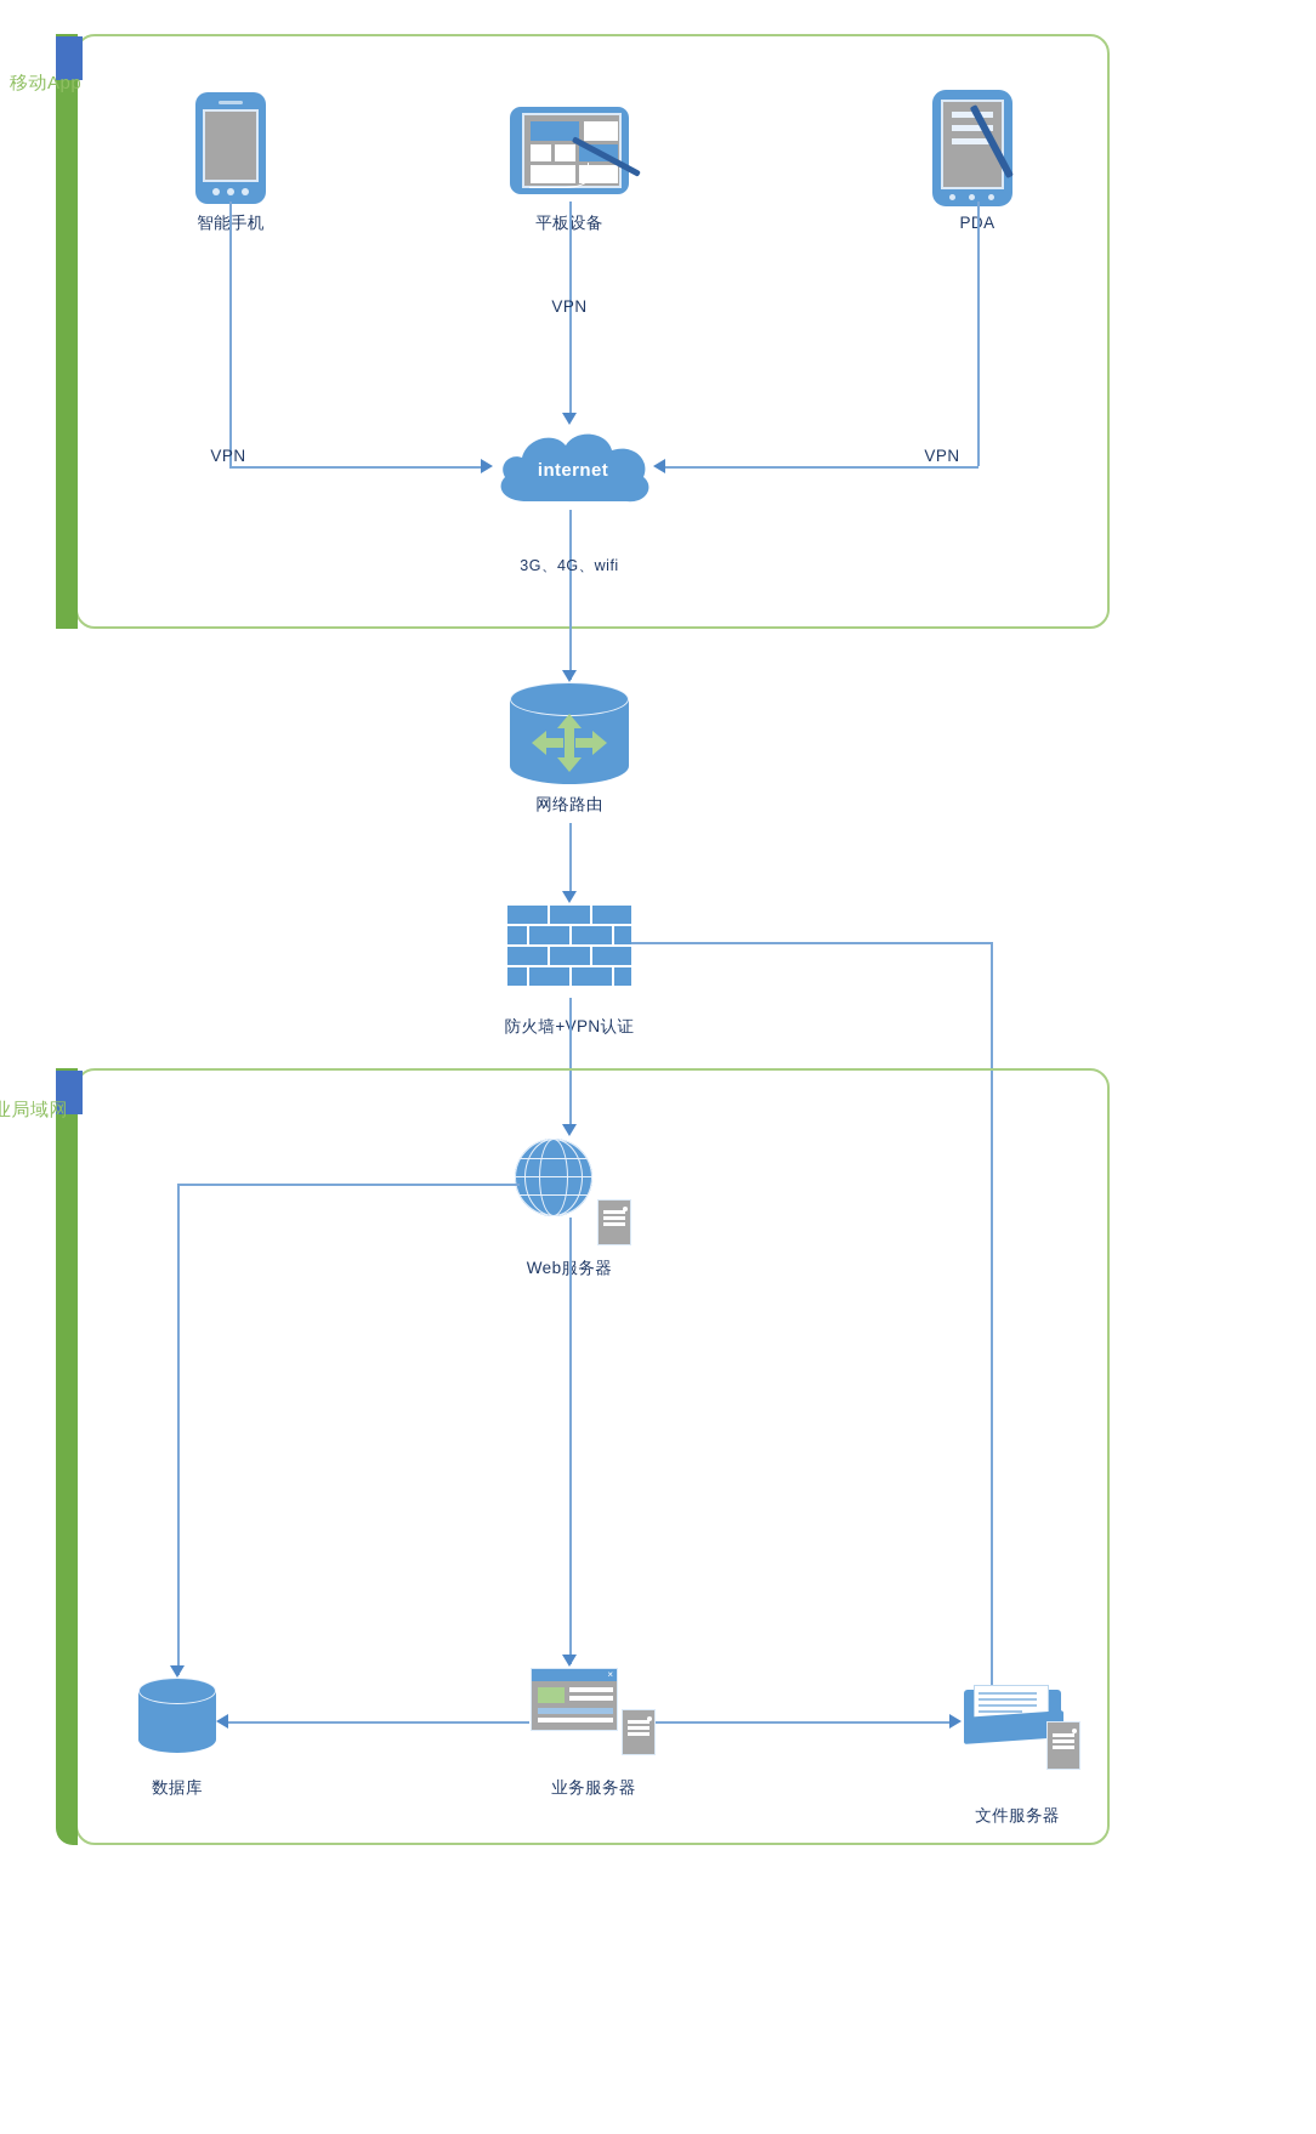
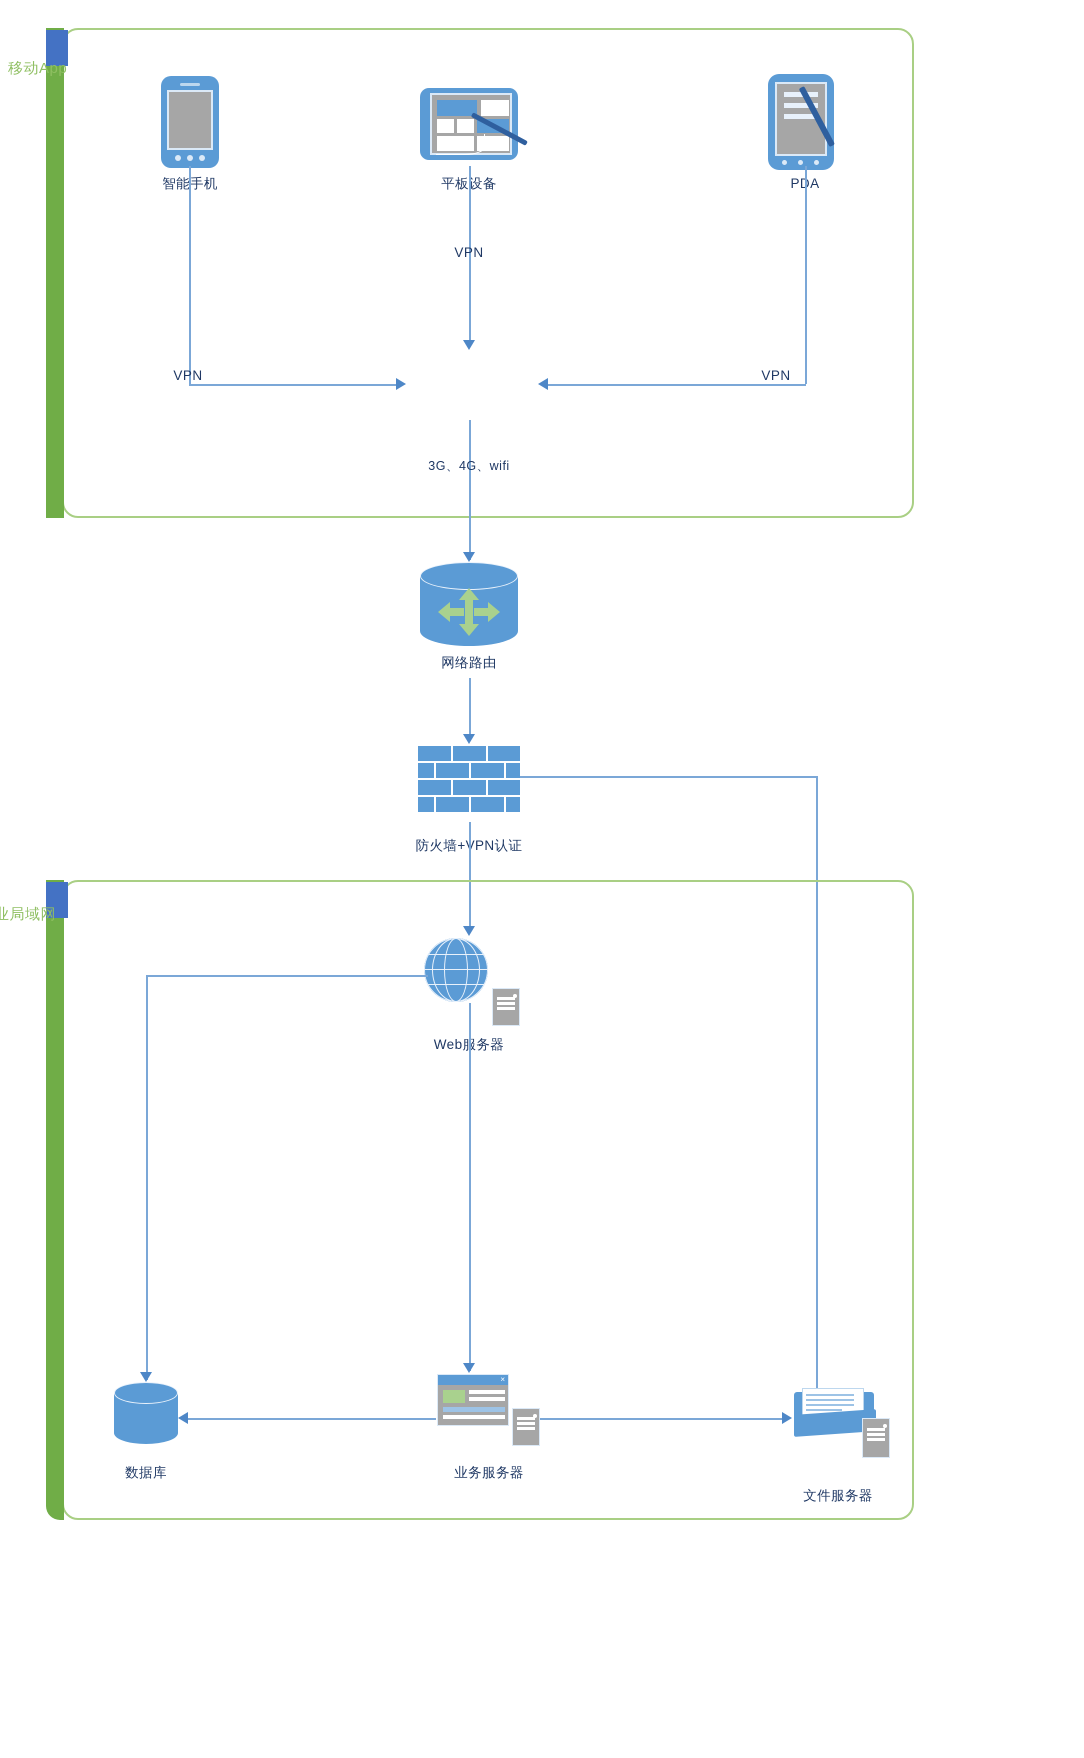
  移动App
  智能手机
  平板设备
- internet
  VPN
  VPN
  VPN
  3G、4G、wifi
  网络路由
  防火墙+PN认证
  业局域网
  Web务器
  数据库
  ×
  业务服务器
  文件服务器
